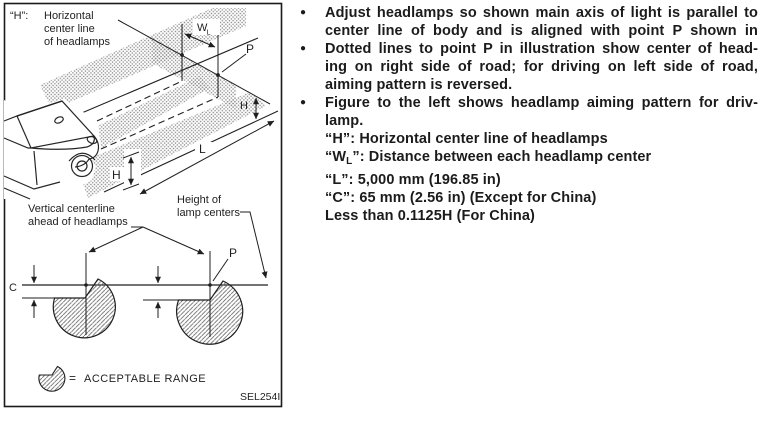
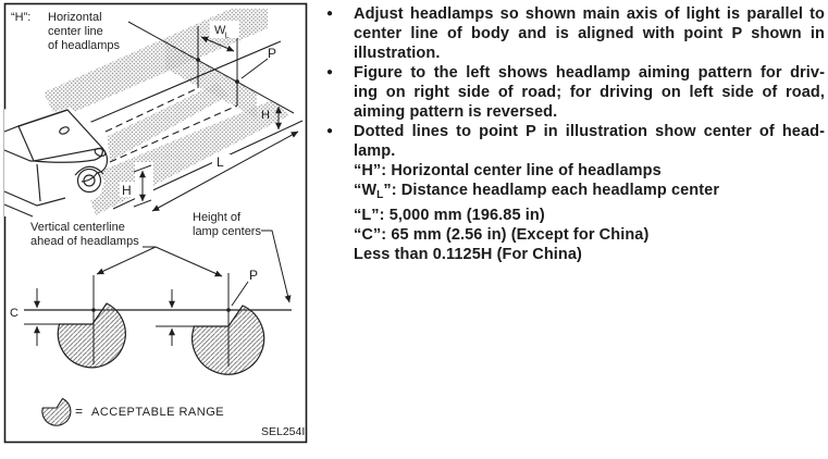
  “H”:
  Horizontal
  center line
  of headlamps
  W
  L
  P
  H
  L
  H
  Vertical centerline
  ahead of headlamps
  Height of
  lamp centers
  C
  P
  =
  ACCEPTABLE RANGE
  SEL254I
  ●
  Adjust headlamps so shown main axis of light is parallel to
  center line of body and is aligned with point P shown in
+ illustration.
  ●
- Dotted lines to point P in illustration show center of head-
+ Figure to the left shows headlamp aiming pattern for driv-
  ing on right side of road; for driving on left side of road,
  aiming pattern is reversed.
  ●
- Figure to the left shows headlamp aiming pattern for driv-
+ Dotted lines to point P in illustration show center of head-
  lamp.
  “H”: Horizontal center line of headlamps
- “WL”: Distance between each headlamp center
+ “WL”: Distance headlamp each headlamp center
  “L”: 5,000 mm (196.85 in)
  “C”: 65 mm (2.56 in) (Except for China)
  Less than 0.1125H (For China)
